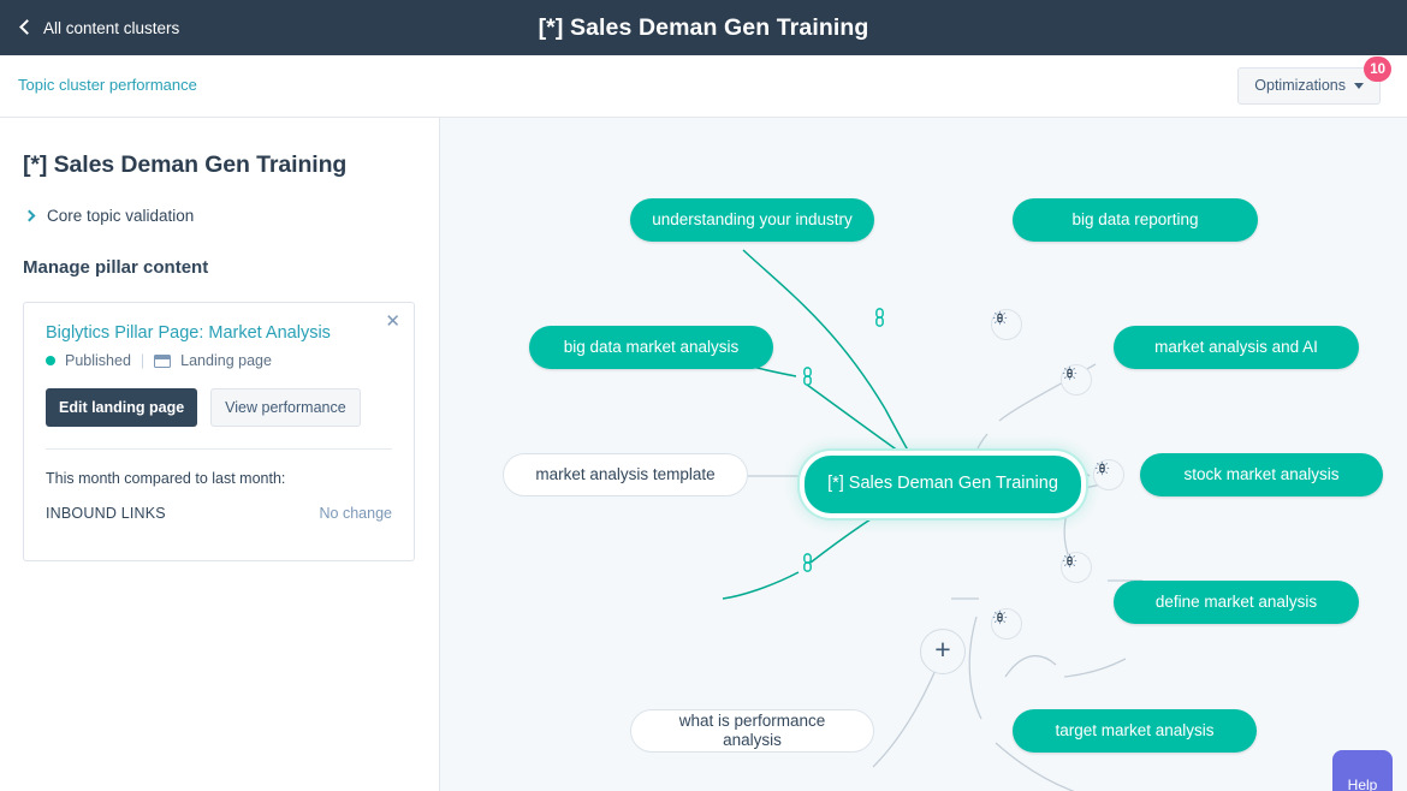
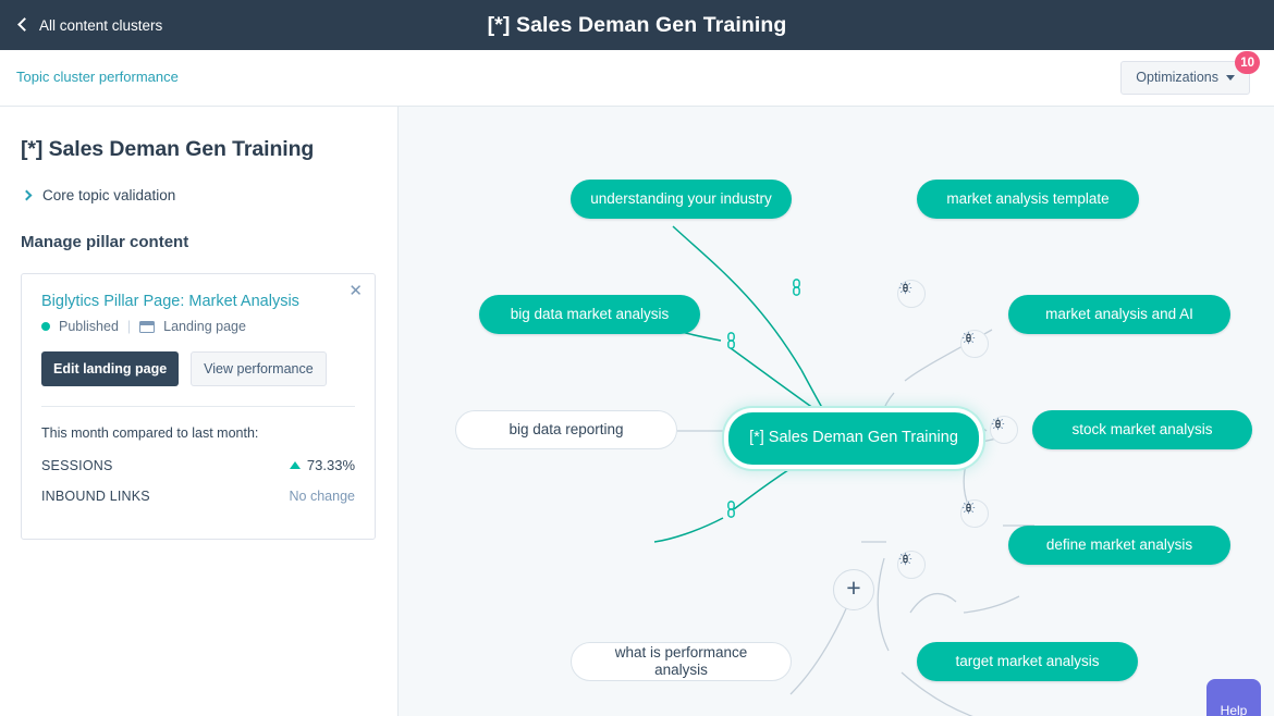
  All content clusters
  [*] Sales Deman Gen Training
  Topic cluster performance
  Optimizations
  10
  [*] Sales Deman Gen Training
  Core topic validation
  Manage pillar content
  ✕
  Biglytics Pillar Page: Market Analysis
  Published
  |
  Landing page
  Edit landing page
  View performance
  This month compared to last month:
+ SESSIONS
+ 73.33%
  INBOUND LINKS
  No change
  [*] Sales Deman Gen Training
  understanding your industry
- big data reporting
+ market analysis template
  big data market analysis
  market analysis and AI
- market analysis template
+ big data reporting
  stock market analysis
  define market analysis
  what is performance analysis
  target market analysis
  +
  Help
